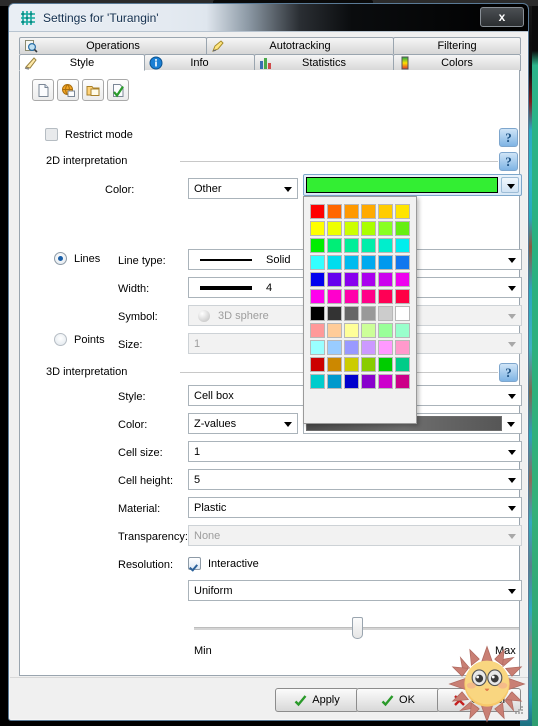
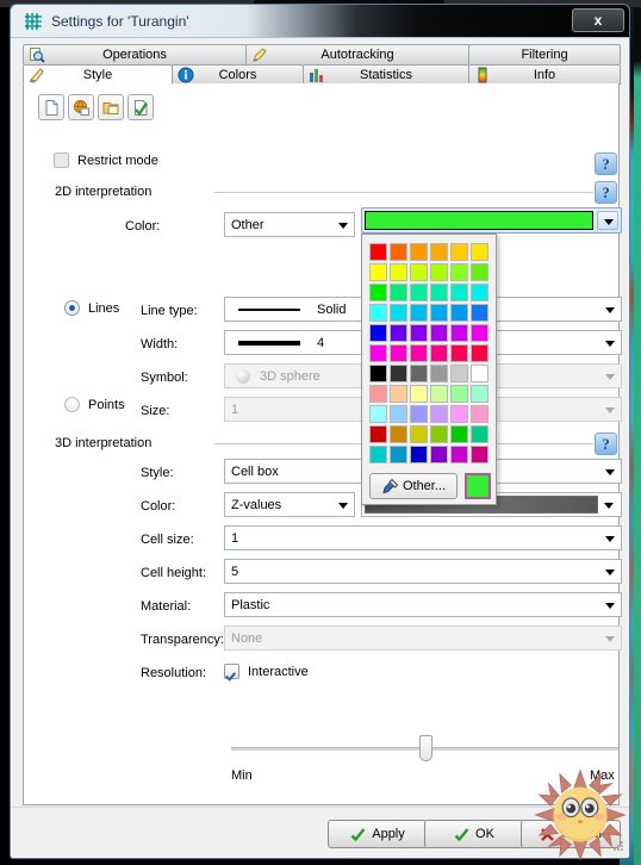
  Settings for 'Turangin'
  x
  Operations
  Autotracking
  Filtering
  Style
- Info
+ Colors
  Statistics
- Colors
+ Info
  Restrict mode
  2D interpretation
  ?
  ?
  Color:
  Other
  Lines
  Points
  Line type:
  Solid
  Width:
  4
  Symbol:
  3D sphere
  Size:
  1
  3D interpretation
  ?
  Style:
  Cell box
  Color:
  Z-values
  Cell size:
  1
  Cell height:
  5
  Material:
  Plastic
  Transparency:
  None
  Resolution:
  Interactive
- Uniform
  Min
  Max
+ Other...
  Apply
  OK
